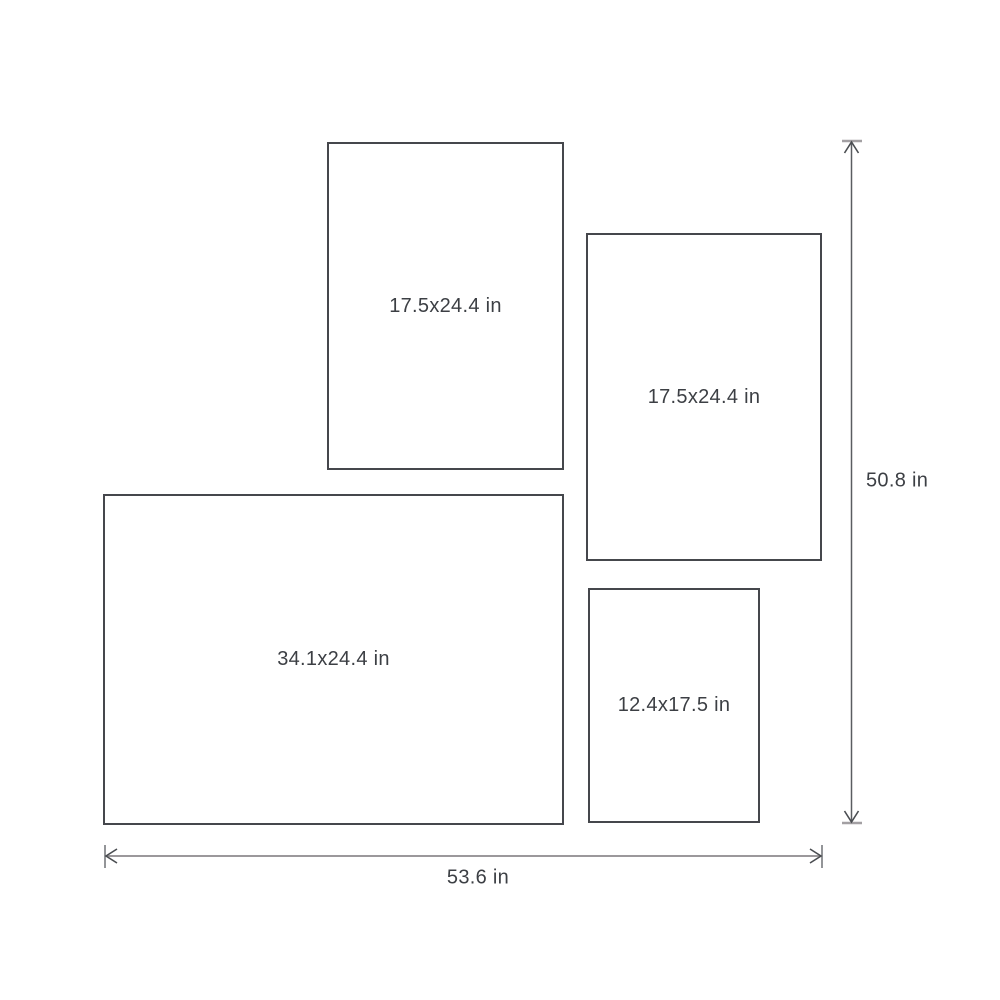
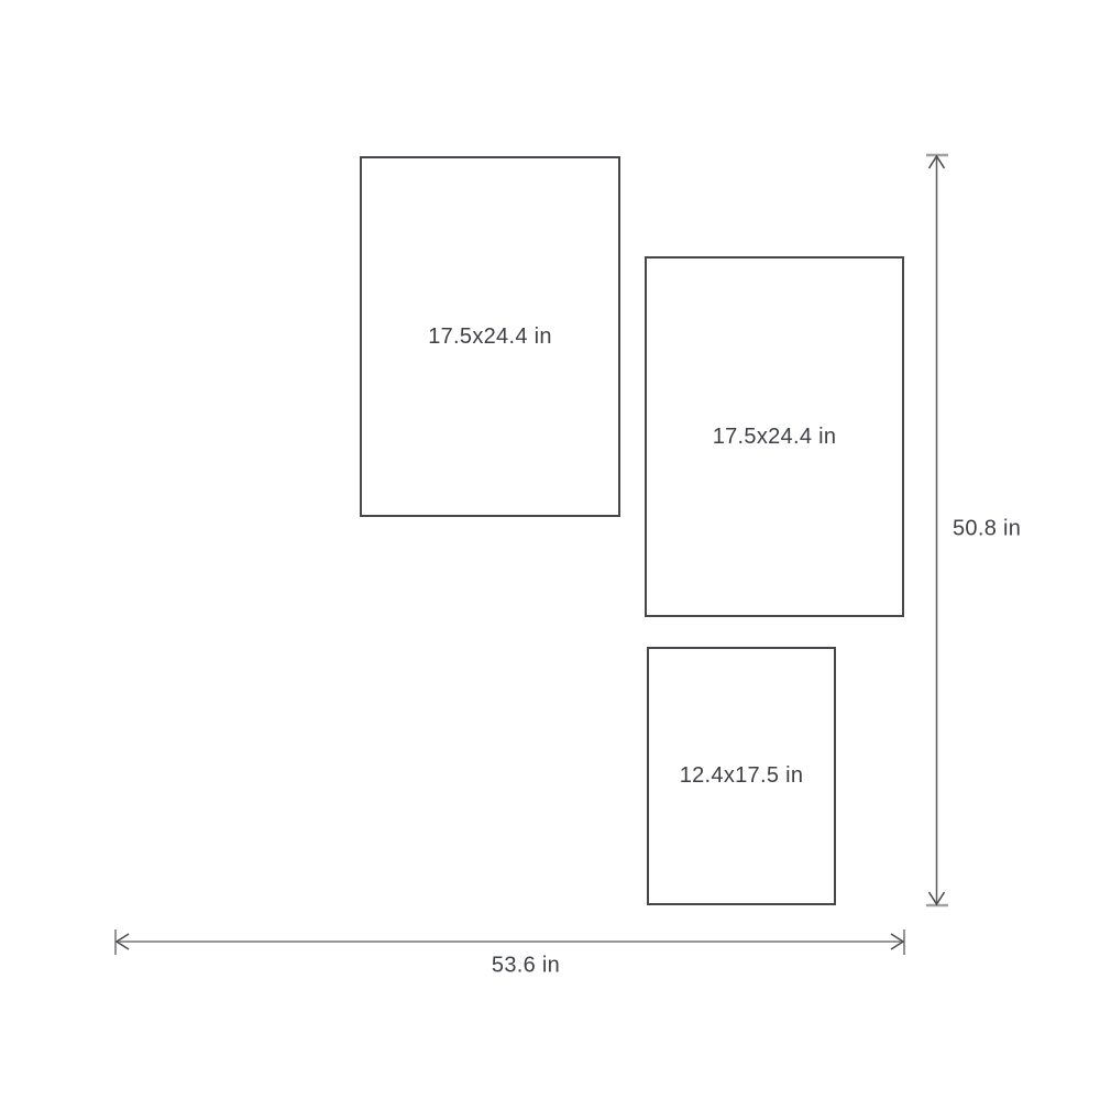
  17.5x24.4 in
  17.5x24.4 in
- 34.1x24.4 in
  12.4x17.5 in
  50.8 in
  53.6 in
